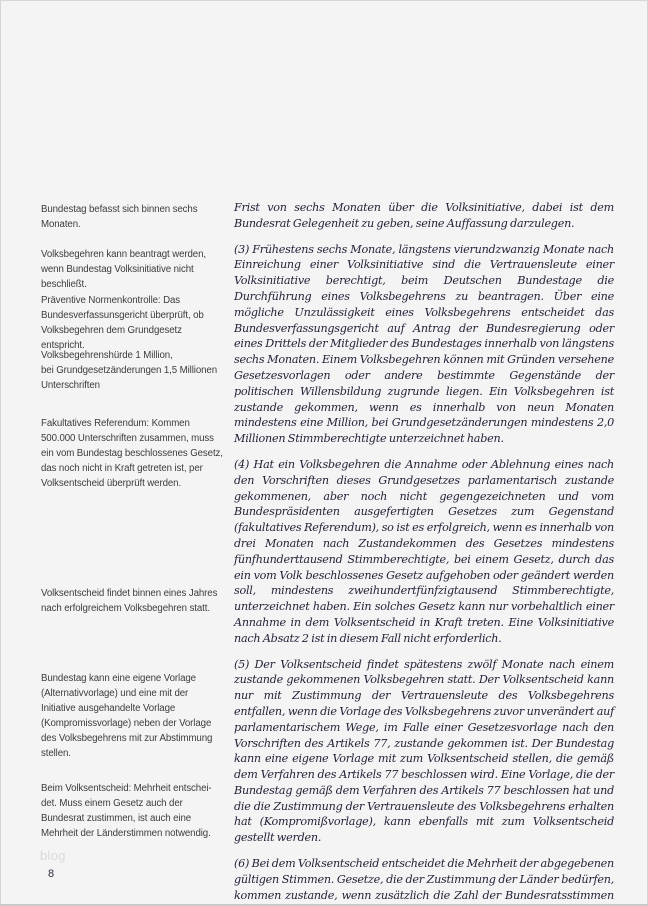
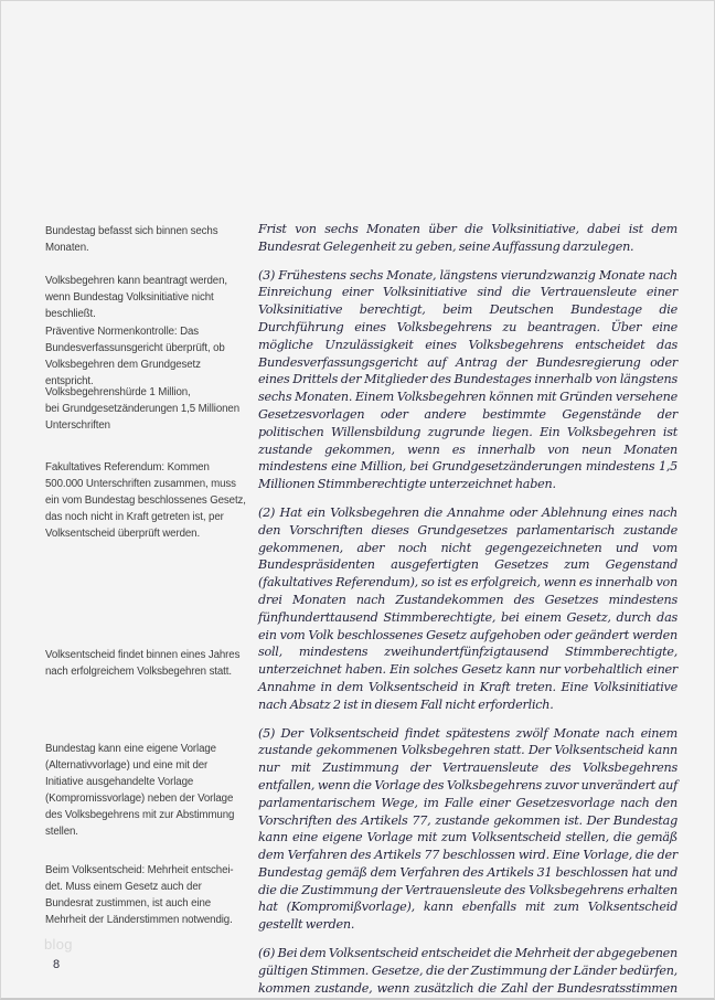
  Bundestag befasst sich binnen sechs
  Monaten.
  Volksbegehren kann beantragt werden,
  wenn Bundestag Volksinitiative nicht
  beschließt.
  Präventive Normenkontrolle: Das
  Bundesverfassunsgericht überprüft, ob
  Volksbegehren dem Grundgesetz
  entspricht.
  Volksbegehrenshürde 1 Million,
  bei Grundgesetzänderungen 1,5 Millionen
  Unterschriften
  Fakultatives Referendum: Kommen
  500.000 Unterschriften zusammen, muss
  ein vom Bundestag beschlossenes Gesetz,
  das noch nicht in Kraft getreten ist, per
  Volksentscheid überprüft werden.
  Volksentscheid findet binnen eines Jahres
  nach erfolgreichem Volksbegehren statt.
  Bundestag kann eine eigene Vorlage
  (Alternativvorlage) und eine mit der
  Initiative ausgehandelte Vorlage
  (Kompromissvorlage) neben der Vorlage
  des Volksbegehrens mit zur Abstimmung
  stellen.
  Beim Volksentscheid: Mehrheit entschei-
  det. Muss einem Gesetz auch der
  Bundesrat zustimmen, ist auch eine
  Mehrheit der Länderstimmen notwendig.
  Frist von sechs Monaten über die Volksinitiative, dabei ist dem Bundesrat Gelegenheit zu geben, seine Auffassung darzulegen.
- (3) Frühestens sechs Monate, längstens vierundzwanzig Monate nach Einreichung einer Volksinitiative sind die Vertrauensleute einer Volksinitiative berechtigt, beim Deutschen Bundestage die Durchführung eines Volksbegehrens zu beantragen. Über eine mögliche Unzulässigkeit eines Volksbegehrens entscheidet das Bundesverfassungsgericht auf Antrag der Bundesregierung oder eines Drittels der Mitglieder des Bundestages innerhalb von längstens sechs Monaten. Einem Volksbegehren können mit Gründen versehene Gesetzesvorlagen oder andere bestimmte Gegenstände der politischen Willensbildung zugrunde liegen. Ein Volksbegehren ist zustande gekommen, wenn es innerhalb von neun Monaten mindestens eine Million, bei Grundgesetzänderungen mindestens 2,0 Millionen Stimmberechtigte unterzeichnet haben.
+ (3) Frühestens sechs Monate, längstens vierundzwanzig Monate nach Einreichung einer Volksinitiative sind die Vertrauensleute einer Volksinitiative berechtigt, beim Deutschen Bundestage die Durchführung eines Volksbegehrens zu beantragen. Über eine mögliche Unzulässigkeit eines Volksbegehrens entscheidet das Bundesverfassungsgericht auf Antrag der Bundesregierung oder eines Drittels der Mitglieder des Bundestages innerhalb von längstens sechs Monaten. Einem Volksbegehren können mit Gründen versehene Gesetzesvorlagen oder andere bestimmte Gegenstände der politischen Willensbildung zugrunde liegen. Ein Volksbegehren ist zustande gekommen, wenn es innerhalb von neun Monaten mindestens eine Million, bei Grundgesetzänderungen mindestens 1,5 Millionen Stimmberechtigte unterzeichnet haben.
- (4) Hat ein Volksbegehren die Annahme oder Ablehnung eines nach den Vorschriften dieses Grundgesetzes parlamentarisch zustande gekommenen, aber noch nicht gegengezeichneten und vom Bundespräsidenten ausgefertigten Gesetzes zum Gegenstand (fakultatives Referendum), so ist es erfolgreich, wenn es innerhalb von drei Monaten nach Zustandekommen des Gesetzes mindestens fünfhunderttausend Stimmberechtigte, bei einem Gesetz, durch das ein vom Volk beschlossenes Gesetz aufgehoben oder geändert werden soll, mindestens zweihundertfünfzigtausend Stimmberechtigte, unterzeichnet haben. Ein solches Gesetz kann nur vorbehaltlich einer Annahme in dem Volksentscheid in Kraft treten. Eine Volksinitiative nach Absatz 2 ist in diesem Fall nicht erforderlich.
+ (2) Hat ein Volksbegehren die Annahme oder Ablehnung eines nach den Vorschriften dieses Grundgesetzes parlamentarisch zustande gekommenen, aber noch nicht gegengezeichneten und vom Bundespräsidenten ausgefertigten Gesetzes zum Gegenstand (fakultatives Referendum), so ist es erfolgreich, wenn es innerhalb von drei Monaten nach Zustandekommen des Gesetzes mindestens fünfhunderttausend Stimmberechtigte, bei einem Gesetz, durch das ein vom Volk beschlossenes Gesetz aufgehoben oder geändert werden soll, mindestens zweihundertfünfzigtausend Stimmberechtigte, unterzeichnet haben. Ein solches Gesetz kann nur vorbehaltlich einer Annahme in dem Volksentscheid in Kraft treten. Eine Volksinitiative nach Absatz 2 ist in diesem Fall nicht erforderlich.
- (5) Der Volksentscheid findet spätestens zwölf Monate nach einem zustande gekommenen Volksbegehren statt. Der Volksentscheid kann nur mit Zustimmung der Vertrauensleute des Volksbegehrens entfallen, wenn die Vorlage des Volksbegehrens zuvor unverändert auf parlamentarischem Wege, im Falle einer Gesetzesvorlage nach den Vorschriften des Artikels 77, zustande gekommen ist. Der Bundestag kann eine eigene Vorlage mit zum Volksentscheid stellen, die gemäß dem Verfahren des Artikels 77 beschlossen wird. Eine Vorlage, die der Bundestag gemäß dem Verfahren des Artikels 77 beschlossen hat und die die Zustimmung der Vertrauensleute des Volksbegehrens erhalten hat (Kompromißvorlage), kann ebenfalls mit zum Volksentscheid gestellt werden.
+ (5) Der Volksentscheid findet spätestens zwölf Monate nach einem zustande gekommenen Volksbegehren statt. Der Volksentscheid kann nur mit Zustimmung der Vertrauensleute des Volksbegehrens entfallen, wenn die Vorlage des Volksbegehrens zuvor unverändert auf parlamentarischem Wege, im Falle einer Gesetzesvorlage nach den Vorschriften des Artikels 77, zustande gekommen ist. Der Bundestag kann eine eigene Vorlage mit zum Volksentscheid stellen, die gemäß dem Verfahren des Artikels 77 beschlossen wird. Eine Vorlage, die der Bundestag gemäß dem Verfahren des Artikels 31 beschlossen hat und die die Zustimmung der Vertrauensleute des Volksbegehrens erhalten hat (Kompromißvorlage), kann ebenfalls mit zum Volksentscheid gestellt werden.
  blog
  8
